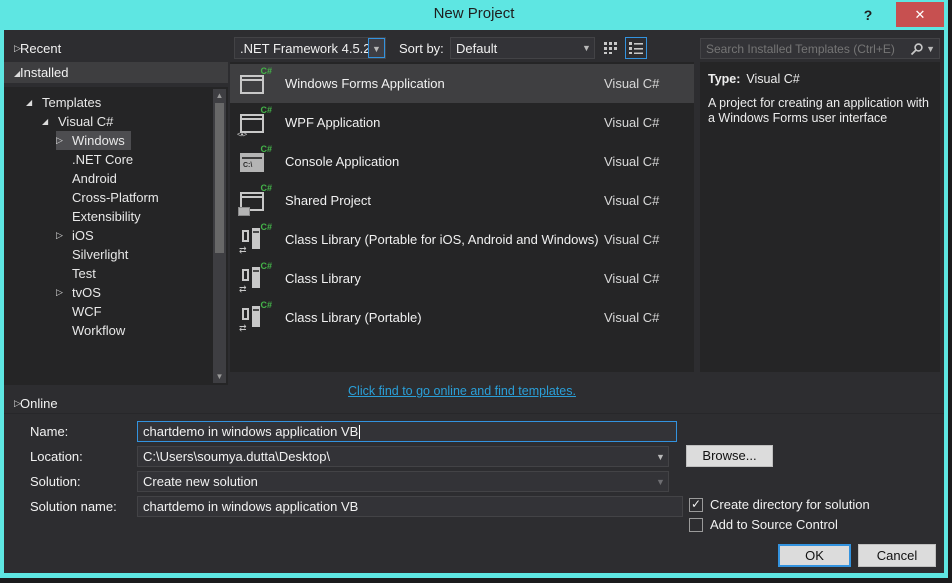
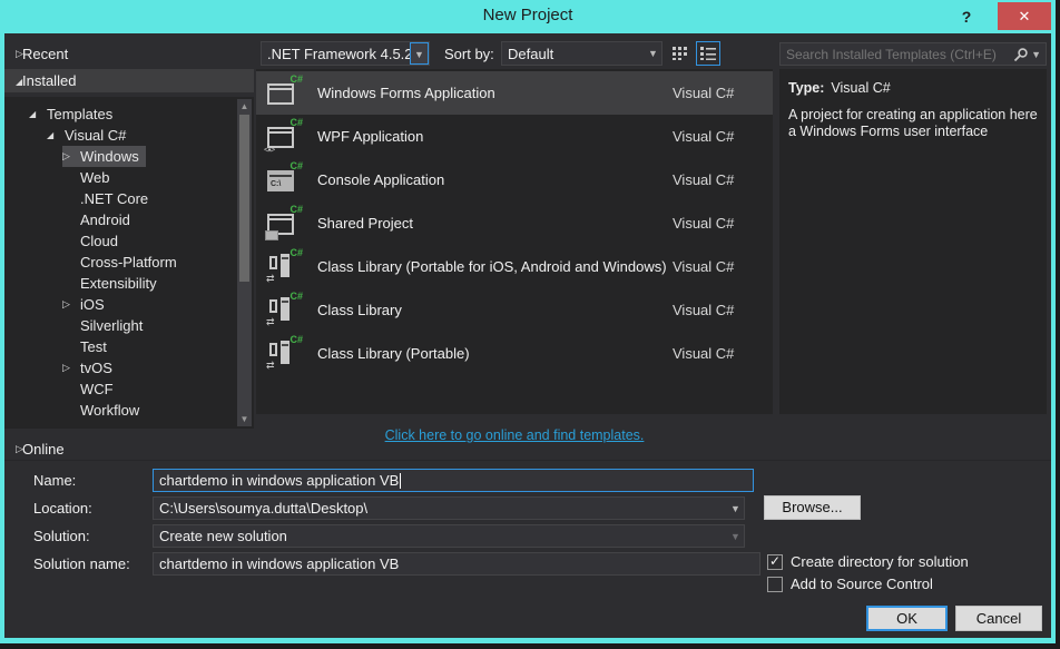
  New Project
  ?
  ✕
  Recent
  Installed
  Templates
  Visual C#
  Windows
+ Web
  .NET Core
  Android
+ Cloud
  Cross-Platform
  Extensibility
  iOS
  Silverlight
  Test
  tvOS
  WCF
  Workflow
  ▲
  ▼
  Online
  .NET Framework 4.5.2
  ▼
  Sort by:
  Default
  ▼
  Search Installed Templates (Ctrl+E)
  ▼
  C#
  Windows Forms Application
  Visual C#
  <▪>
  C#
  WPF Application
  Visual C#
  C#
  Console Application
  Visual C#
  C#
  Shared Project
  Visual C#
  ⇄
  C#
  Class Library (Portable for iOS, Android and Windows)
  Visual C#
  ⇄
  C#
  Class Library
  Visual C#
  ⇄
  C#
  Class Library (Portable)
  Visual C#
- Click find to go online and find templates.
+ Click here to go online and find templates.
  Type: Visual C#
- A project for creating an application with a Windows Forms user interface
+ A project for creating an application here a Windows Forms user interface
  Name:
  chartdemo in windows application VB
  Location:
  C:\Users\soumya.dutta\Desktop\
  ▼
  Browse...
  Solution:
  Create new solution
  ▼
  Solution name:
  chartdemo in windows application VB
  Create directory for solution
  Add to Source Control
  OK
  Cancel
